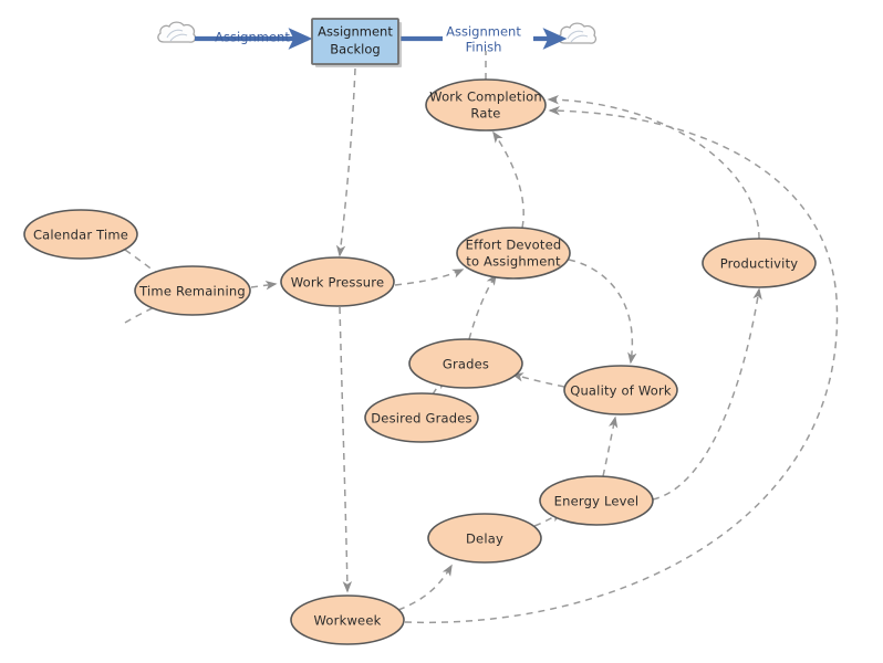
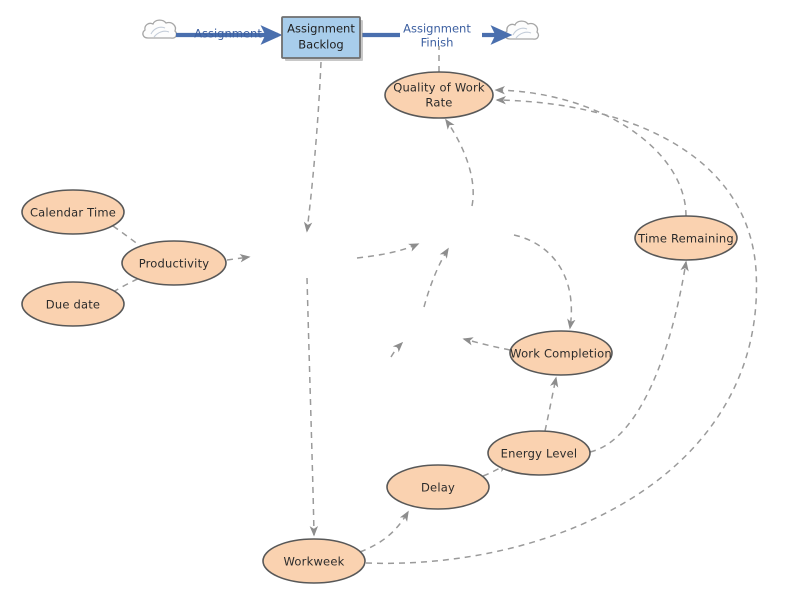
  Assignment
  Backlog
  Assignment
  Assignment
  Finish
- Work Completion
+ Quality of Work
  Rate
  Calendar Time
+ Due date
- Time Remaining
+ Productivity
- Work Pressure
- Effort Devoted
- to Assighment
- Productivity
+ Time Remaining
- Grades
- Desired Grades
- Quality of Work
+ Work Completion
  Energy Level
  Delay
  Workweek
